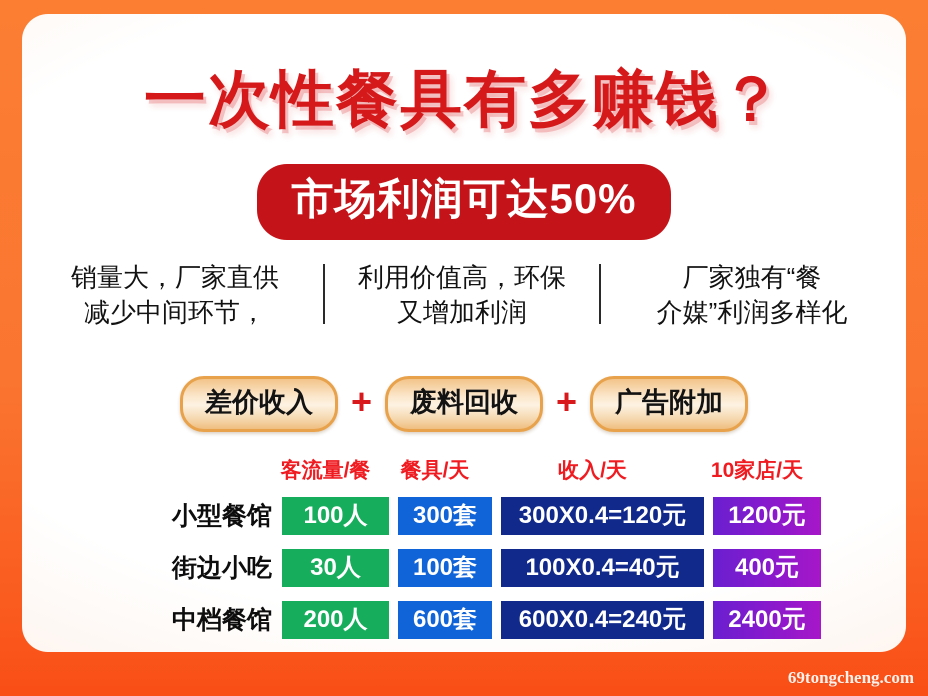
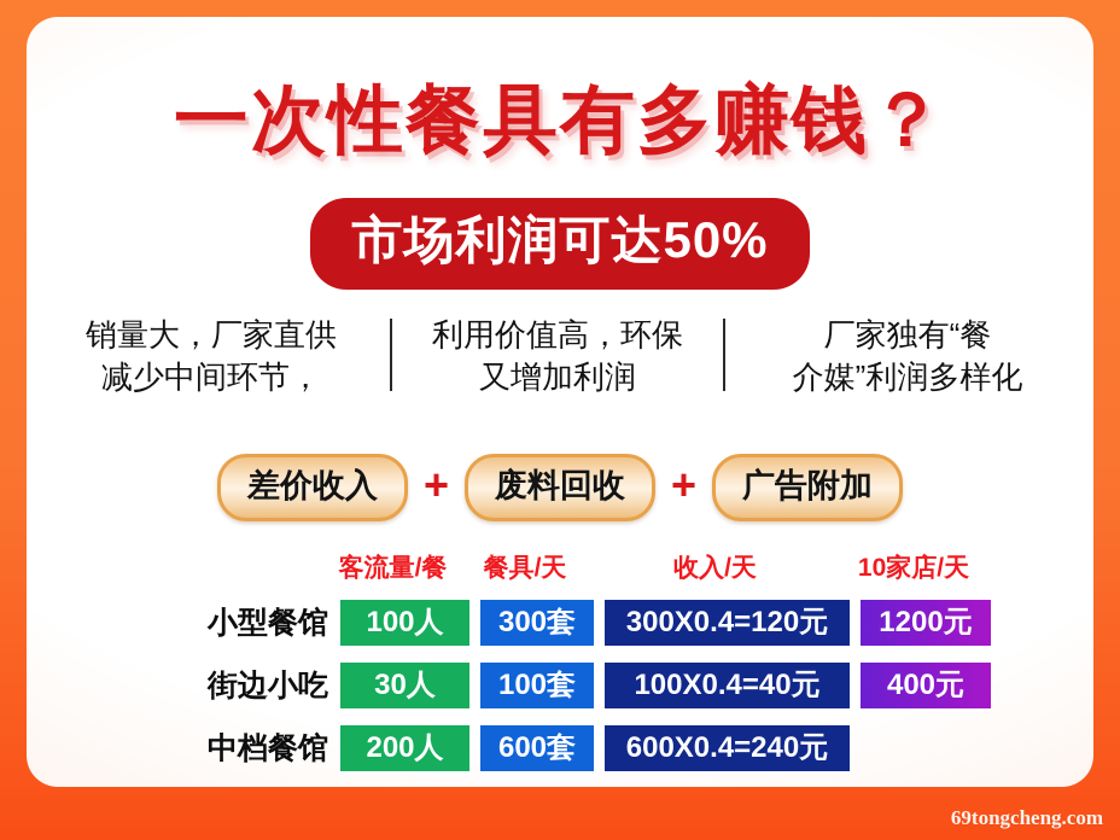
  一次性餐具有多赚钱？
  市场利润可达50%
  销量大，厂家直供
  减少中间环节，
  利用价值高，环保
  又增加利润
  厂家独有“餐
  介媒”利润多样化
  差价收入
  +
  废料回收
  +
  广告附加
  客流量/餐
  餐具/天
  收入/天
  10家店/天
  小型餐馆
  100人
  300套
  300X0.4=120元
  1200元
  街边小吃
  30人
  100套
  100X0.4=40元
  400元
  中档餐馆
  200人
  600套
  600X0.4=240元
- 2400元
  69tongcheng.com
